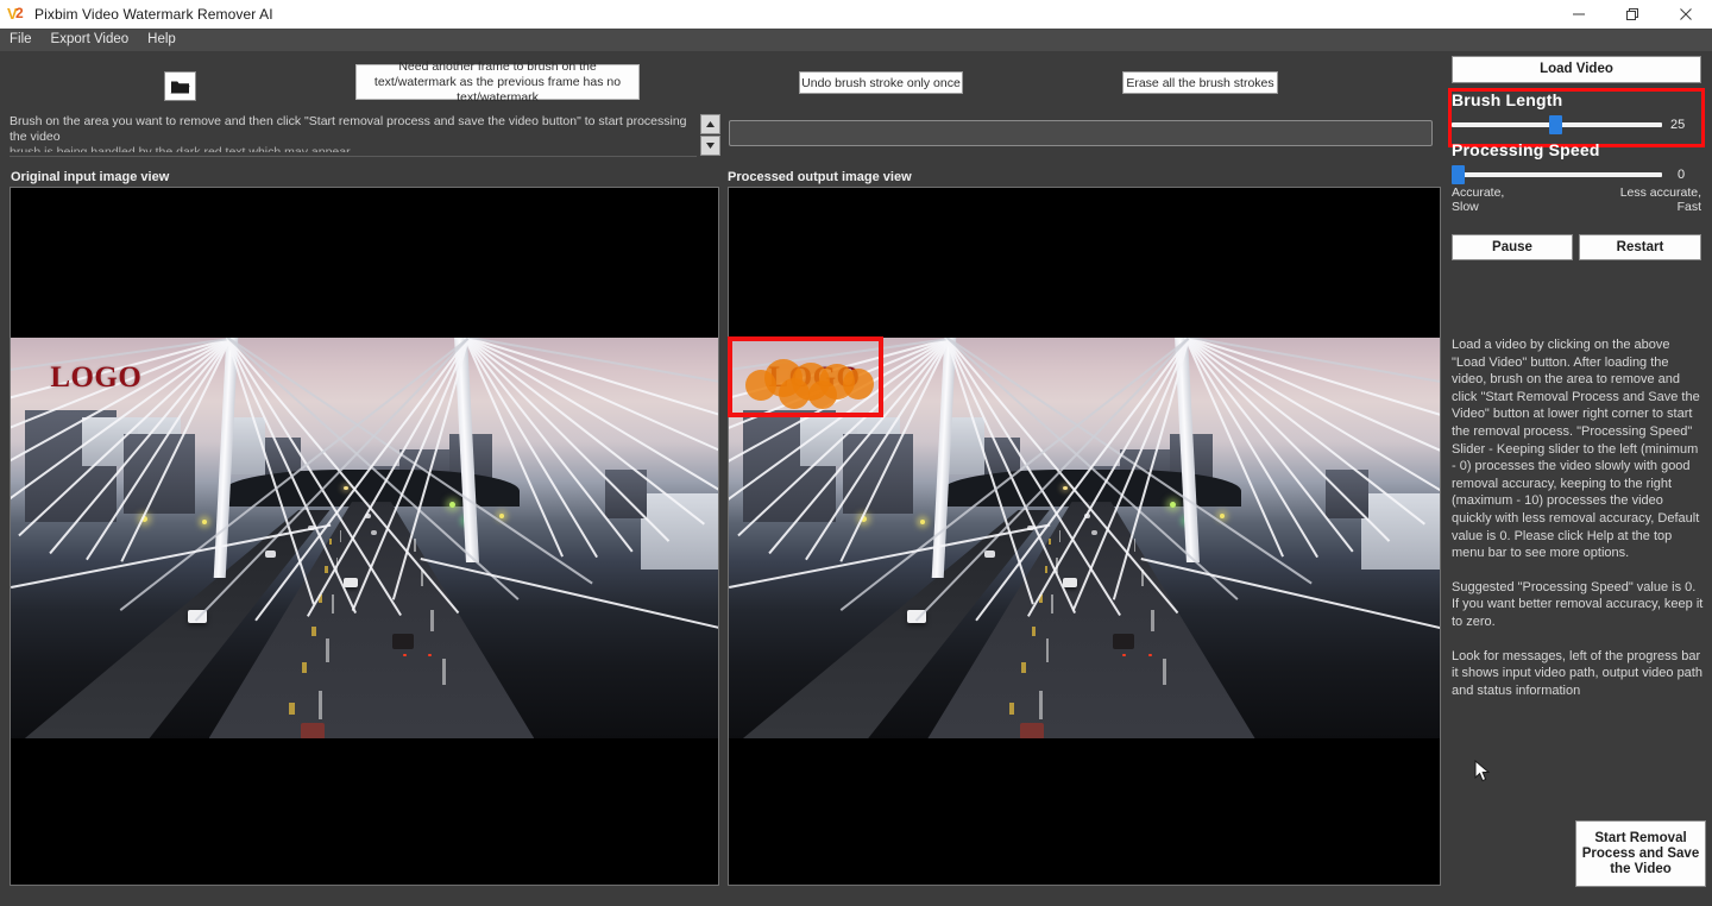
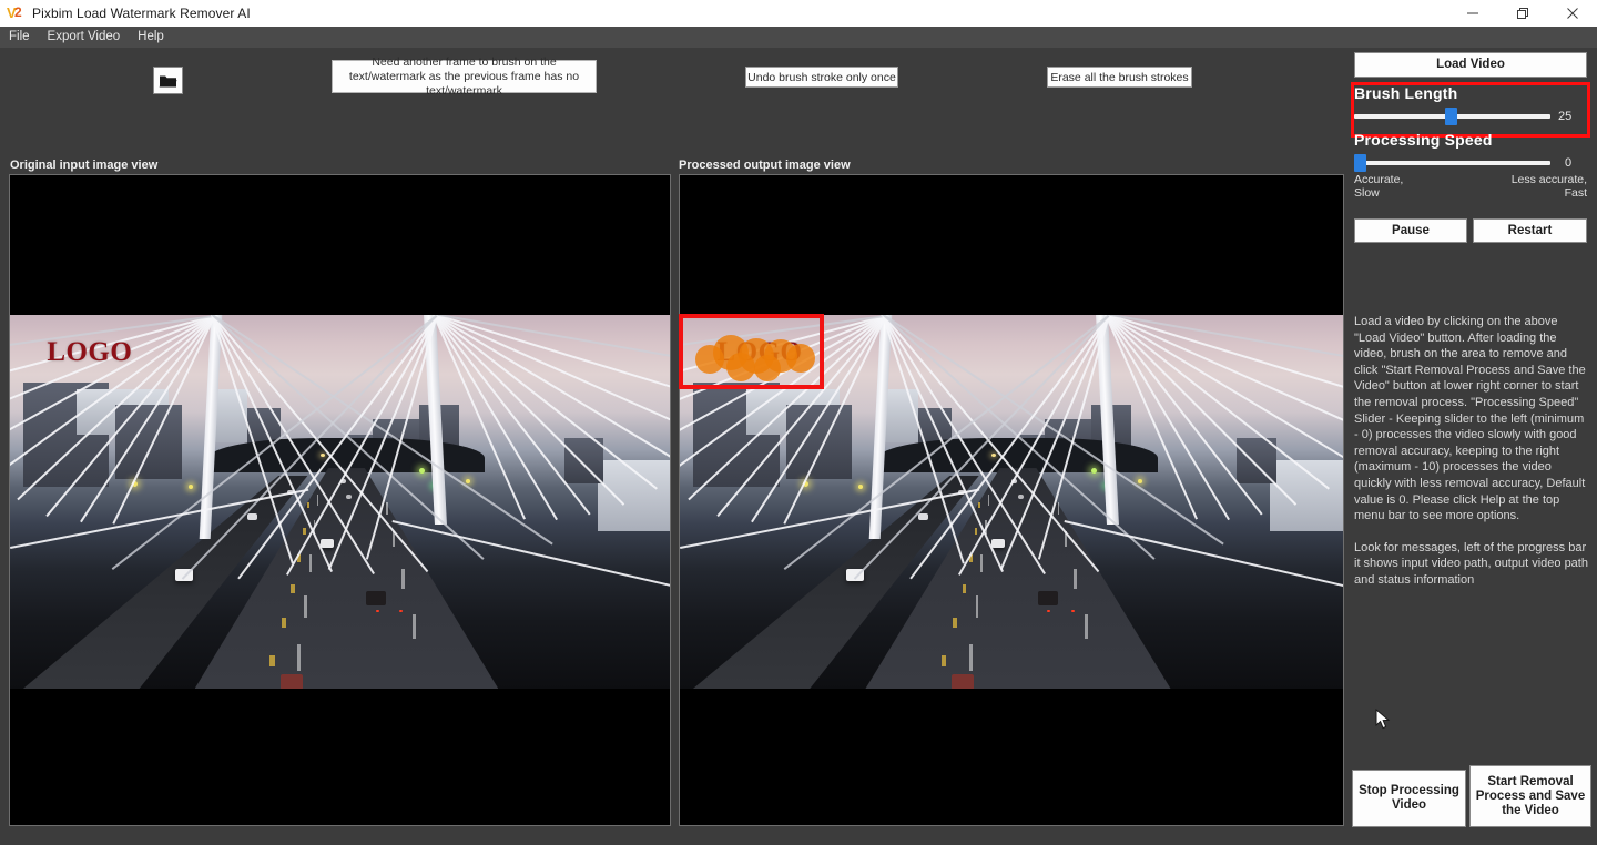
  V
  2
- Pixbim Video Watermark Remover AI
+ Pixbim Load Watermark Remover AI
  File
  Export Video
  Help
  Need another frame to brush on the text/watermark as the previous frame has no text/watermark
  Undo brush stroke only once
  Erase all the brush strokes
- Brush on the area you want to remove and then click "Start removal process and save the video button" to start processing
- the video
  Original input image view
  Processed output image view
  LOGO
  LOGO
  Load Video
  Brush Length
  25
  Processing Speed
  0
  Accurate,
  Slow
  Less accurate,
  Fast
  Pause
  Restart
  Load a video by clicking on the above "Load Video" button. After loading the video, brush on the area to remove and click "Start Removal Process and Save the Video" button at lower right corner to start the removal process. "Processing Speed" Slider - Keeping slider to the left (minimum - 0) processes the video slowly with good removal accuracy, keeping to the right (maximum - 10) processes the video quickly with less removal accuracy, Default value is 0. Please click Help at the top menu bar to see more options.
- Suggested "Processing Speed" value is 0. If you want better removal accuracy, keep it to zero.
  Look for messages, left of the progress bar it shows input video path, output video path and status information
+ Stop Processing Video
  Start Removal Process and Save the Video
